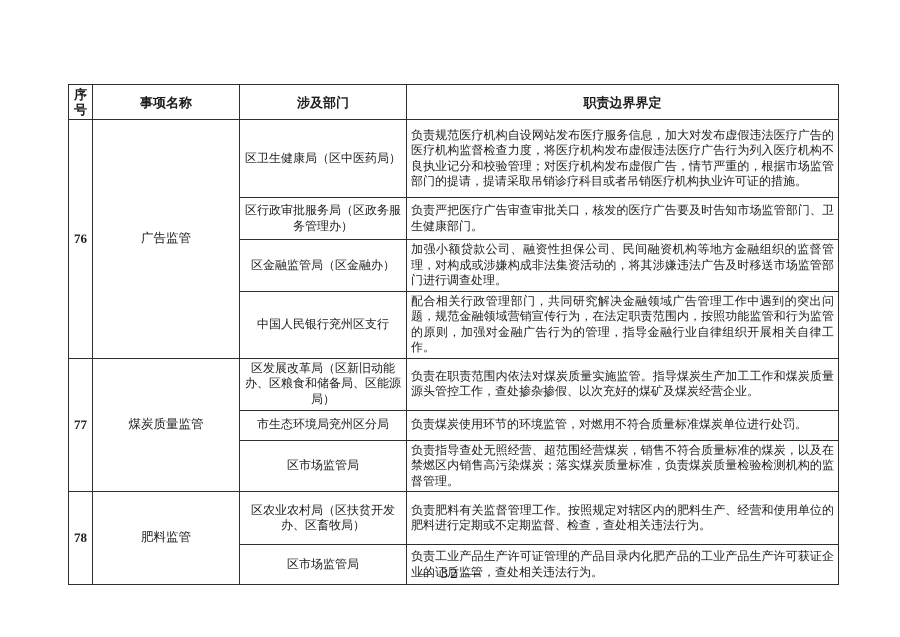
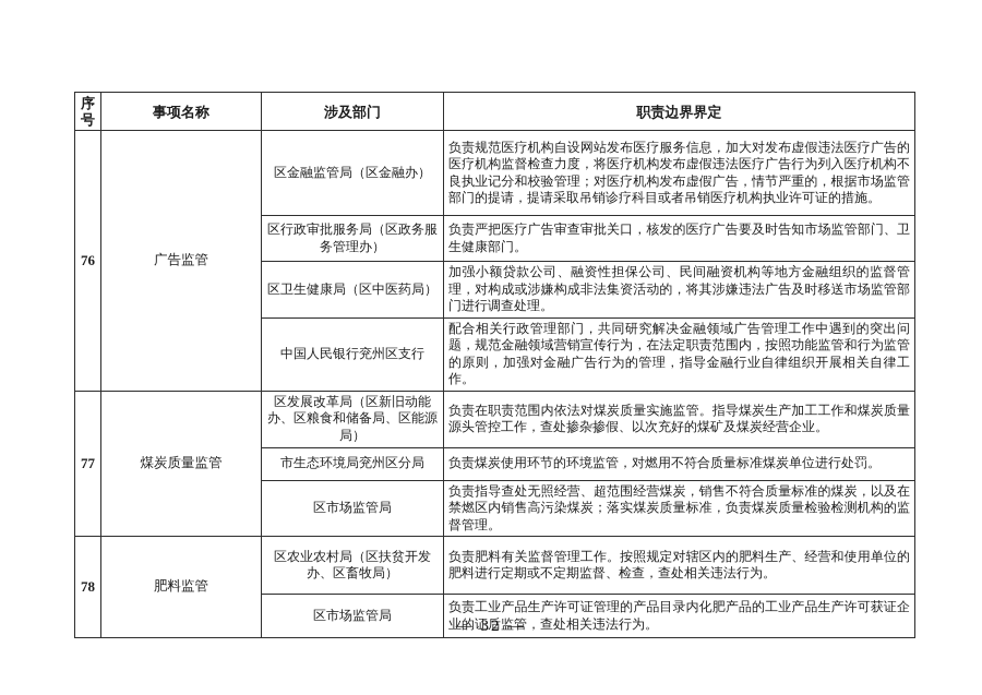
  序号	事项名称	涉及部门	职责边界界定
- 76	广告监管	区卫生健康局（区中医药局）	负责规范医疗机构自设网站发布医疗服务信息，加大对发布虚假违法医疗广告的医疗机构监督检查力度，将医疗机构发布虚假违法医疗广告行为列入医疗机构不良执业记分和校验管理；对医疗机构发布虚假广告，情节严重的，根据市场监管部门的提请，提请采取吊销诊疗科目或者吊销医疗机构执业许可证的措施。
+ 76	广告监管	区金融监管局（区金融办）	负责规范医疗机构自设网站发布医疗服务信息，加大对发布虚假违法医疗广告的医疗机构监督检查力度，将医疗机构发布虚假违法医疗广告行为列入医疗机构不良执业记分和校验管理；对医疗机构发布虚假广告，情节严重的，根据市场监管部门的提请，提请采取吊销诊疗科目或者吊销医疗机构执业许可证的措施。
  区行政审批服务局（区政务服务管理办）	负责严把医疗广告审查审批关口，核发的医疗广告要及时告知市场监管部门、卫生健康部门。
- 区金融监管局（区金融办）	加强小额贷款公司、融资性担保公司、民间融资机构等地方金融组织的监督管理，对构成或涉嫌构成非法集资活动的，将其涉嫌违法广告及时移送市场监管部门进行调查处理。
+ 区卫生健康局（区中医药局）	加强小额贷款公司、融资性担保公司、民间融资机构等地方金融组织的监督管理，对构成或涉嫌构成非法集资活动的，将其涉嫌违法广告及时移送市场监管部门进行调查处理。
  中国人民银行兖州区支行	配合相关行政管理部门，共同研究解决金融领域广告管理工作中遇到的突出问题，规范金融领域营销宣传行为，在法定职责范围内，按照功能监管和行为监管的原则，加强对金融广告行为的管理，指导金融行业自律组织开展相关自律工作。
  77	煤炭质量监管	区发展改革局（区新旧动能办、区粮食和储备局、区能源局）	负责在职责范围内依法对煤炭质量实施监管。指导煤炭生产加工工作和煤炭质量源头管控工作，查处掺杂掺假、以次充好的煤矿及煤炭经营企业。
  市生态环境局兖州区分局	负责煤炭使用环节的环境监管，对燃用不符合质量标准煤炭单位进行处罚。
  区市场监管局	负责指导查处无照经营、超范围经营煤炭，销售不符合质量标准的煤炭，以及在禁燃区内销售高污染煤炭；落实煤炭质量标准，负责煤炭质量检验检测机构的监督管理。
  78	肥料监管	区农业农村局（区扶贫开发办、区畜牧局）	负责肥料有关监督管理工作。按照规定对辖区内的肥料生产、经营和使用单位的肥料进行定期或不定期监督、检查，查处相关违法行为。
  区市场监管局	负责工业产品生产许可证管理的产品目录内化肥产品的工业产品生产许可获证企业的证后监管，查处相关违法行为。
  — 32 —
